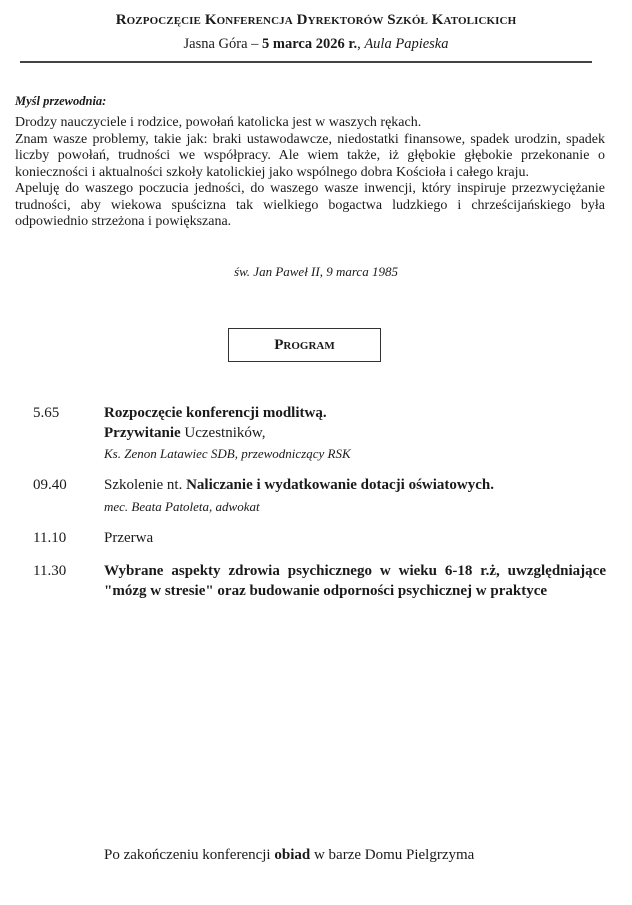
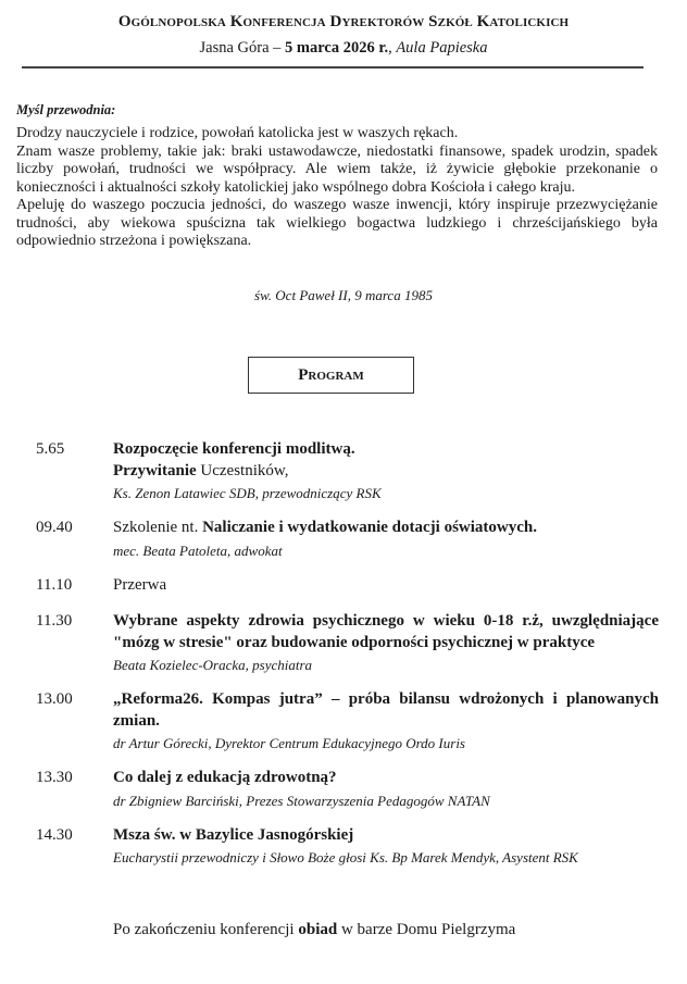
- Rozpoczęcie Konferencja Dyrektorów Szkół Katolickich
+ Ogólnopolska Konferencja Dyrektorów Szkół Katolickich
  Jasna Góra – 5 marca 2026 r., Aula Papieska
  Myśl przewodnia:
  Drodzy nauczyciele i rodzice, powołań katolicka jest w waszych rękach.
- Znam wasze problemy, takie jak: braki ustawodawcze, niedostatki finansowe, spadek urodzin, spadek liczby powołań, trudności we współpracy. Ale wiem także, iż głębokie głębokie przekonanie o konieczności i aktualności szkoły katolickiej jako wspólnego dobra Kościoła i całego kraju.
+ Znam wasze problemy, takie jak: braki ustawodawcze, niedostatki finansowe, spadek urodzin, spadek liczby powołań, trudności we współpracy. Ale wiem także, iż żywicie głębokie przekonanie o konieczności i aktualności szkoły katolickiej jako wspólnego dobra Kościoła i całego kraju.
  Apeluję do waszego poczucia jedności, do waszego wasze inwencji, który inspiruje przezwyciężanie trudności, aby wiekowa spuścizna tak wielkiego bogactwa ludzkiego i chrześcijańskiego była odpowiednio strzeżona i powiększana.
- św. Jan Paweł II, 9 marca 1985
+ św. Oct Paweł II, 9 marca 1985
  Program
  5.65
  Rozpoczęcie konferencji modlitwą.
  Przywitanie Uczestników,
  Ks. Zenon Latawiec SDB, przewodniczący RSK
  09.40
  Szkolenie nt. Naliczanie i wydatkowanie dotacji oświatowych.
  mec. Beata Patoleta, adwokat
  11.10
  Przerwa
  11.30
- Wybrane aspekty zdrowia psychicznego w wieku 6-18 r.ż, uwzględniające "mózg w stresie" oraz budowanie odporności psychicznej w praktyce
+ Wybrane aspekty zdrowia psychicznego w wieku 0-18 r.ż, uwzględniające "mózg w stresie" oraz budowanie odporności psychicznej w praktyce
+ Beata Kozielec-Oracka, psychiatra
+ 13.00
+ „Reforma26. Kompas jutra” – próba bilansu wdrożonych i planowanych zmian.
+ dr Artur Górecki, Dyrektor Centrum Edukacyjnego Ordo Iuris
+ 13.30
+ Co dalej z edukacją zdrowotną?
+ dr Zbigniew Barciński, Prezes Stowarzyszenia Pedagogów NATAN
+ 14.30
+ Msza św. w Bazylice Jasnogórskiej
+ Eucharystii przewodniczy i Słowo Boże głosi Ks. Bp Marek Mendyk, Asystent RSK
  Po zakończeniu konferencji obiad w barze Domu Pielgrzyma
